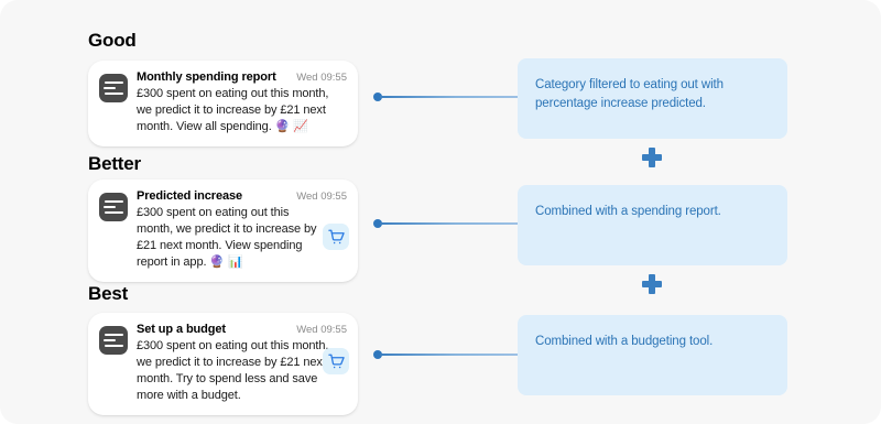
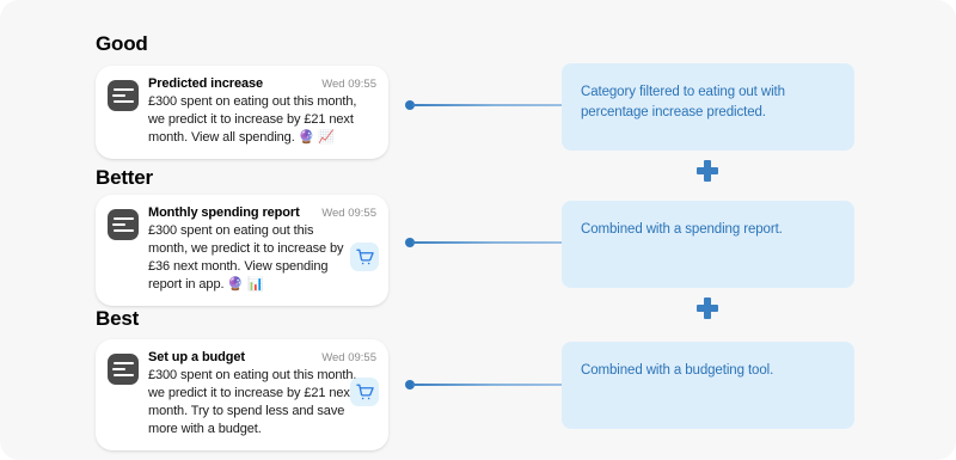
  Good
- Monthly spending report
+ Predicted increase
  Wed 09:55
  £300 spent on eating out this month, we predict it to increase by £21 next month. View all spending. 🔮 📈
  Category filtered to eating out with percentage increase predicted.
  Better
- Predicted increase
+ Monthly spending report
  Wed 09:55
- £300 spent on eating out this month, we predict it to increase by £21 next month. View spending report in app. 🔮 📊
+ £300 spent on eating out this month, we predict it to increase by £36 next month. View spending report in app. 🔮 📊
  Combined with a spending report.
  Best
  Set up a budget
  Wed 09:55
  £300 spent on eating out this month, we predict it to increase by £21 nex month. Try to spend less and save more with a budget.
  Combined with a budgeting tool.
